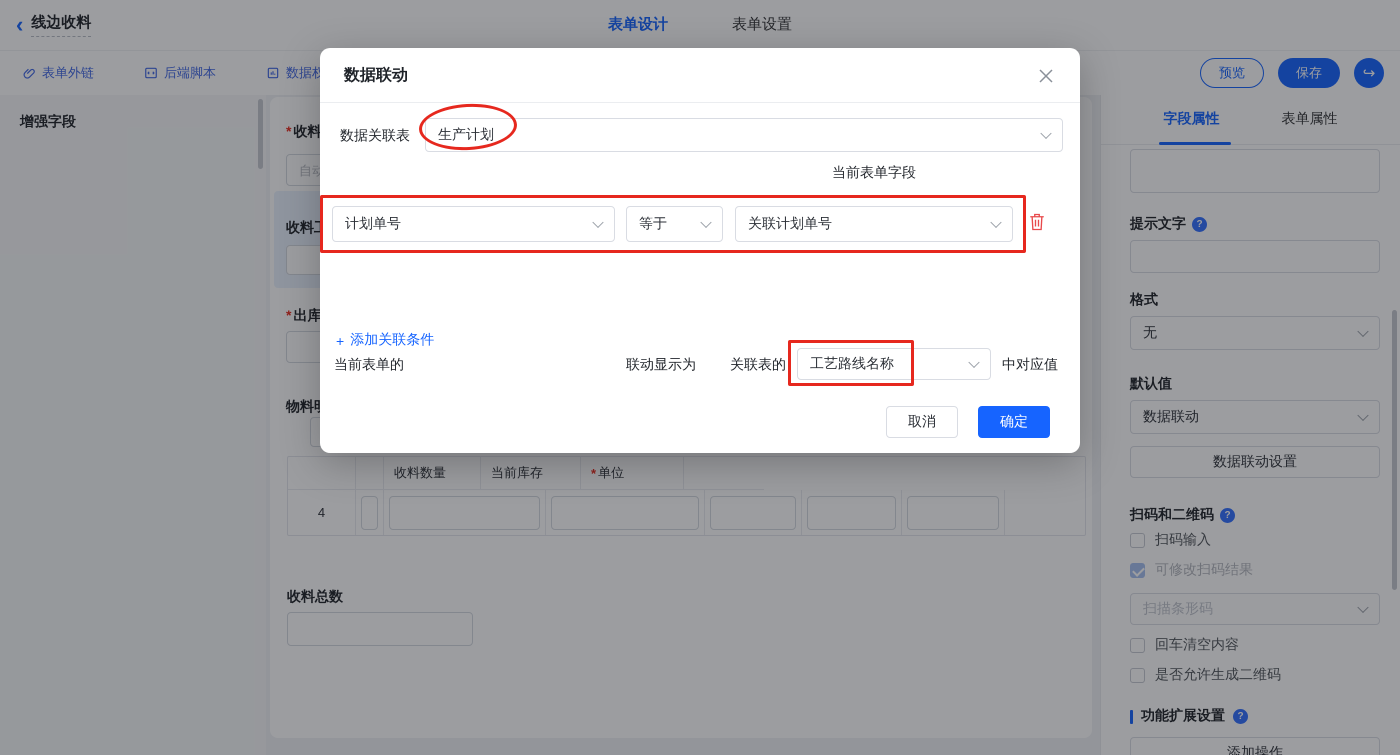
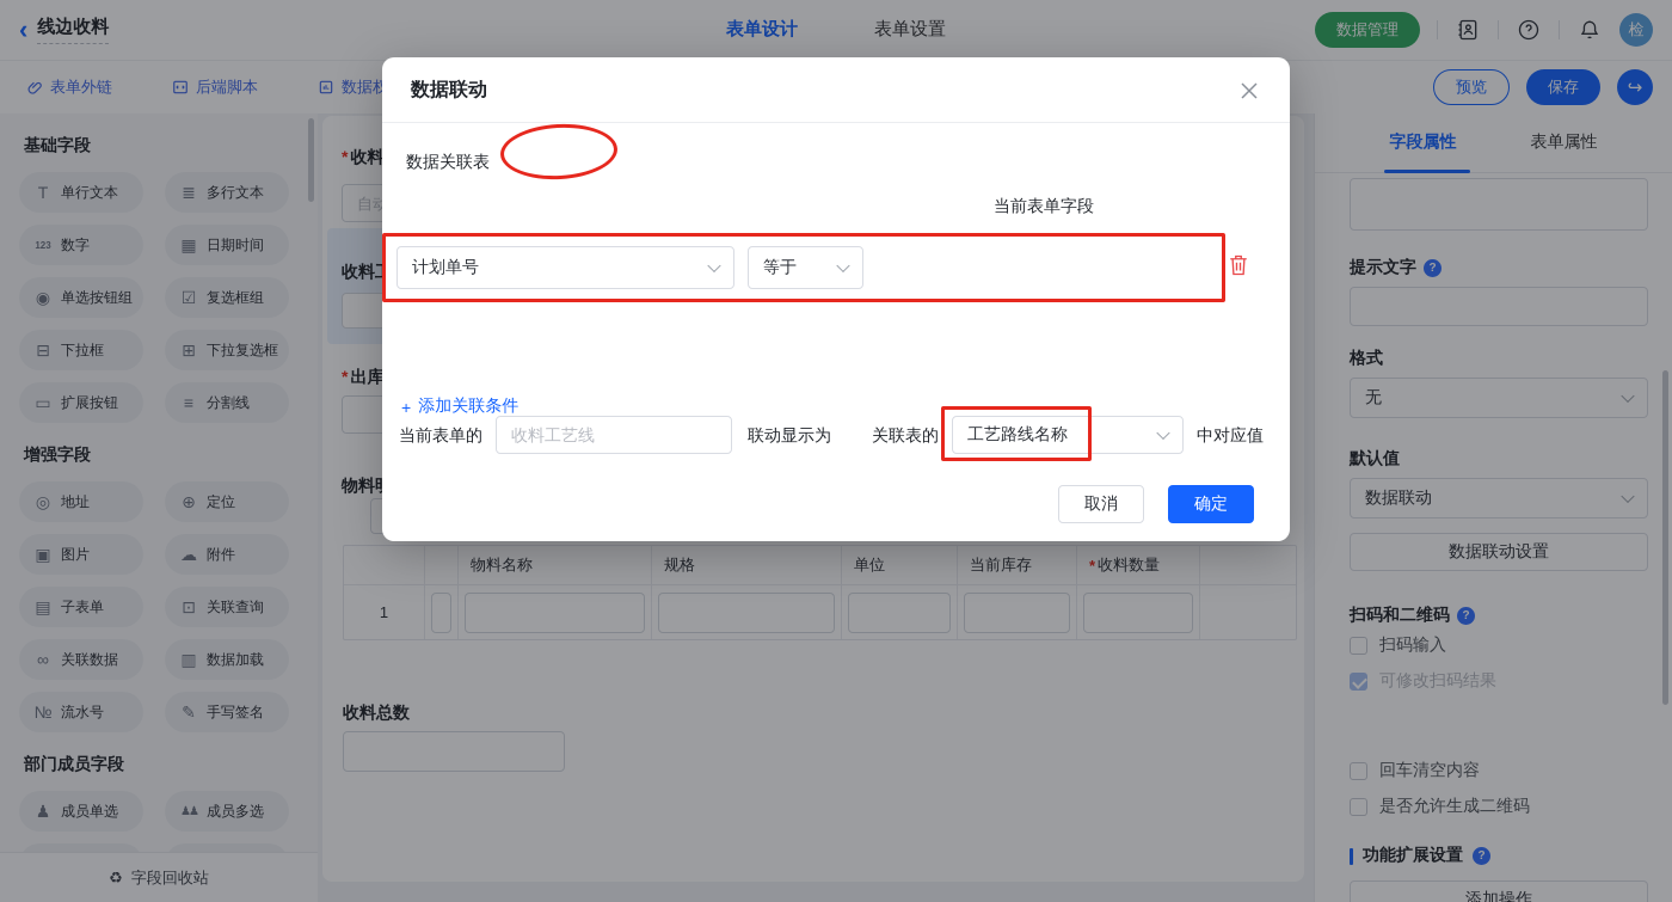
  ‹
  线边收料
  表单设计
  表单设置
+ 数据管理
+ 检
  表单外链
  后端脚本
  数据权
  预览
  保存
  ↪
+ 基础字段
+ T
+ 单行文本
+ ≣
+ 多行文本
+ 123
+ 数字
+ ▦
+ 日期时间
+ ◉
+ 单选按钮组
+ ☑
+ 复选框组
+ ⊟
+ 下拉框
+ ⊞
+ 下拉复选框
+ ▭
+ 扩展按钮
+ ≡
+ 分割线
  增强字段
+ ◎
+ 地址
+ ⊕
+ 定位
+ ▣
+ 图片
+ ☁
+ 附件
+ ▤
+ 子表单
+ ⊡
+ 关联查询
+ ∞
+ 关联数据
+ ▥
+ 数据加载
+ №
+ 流水号
+ ✎
+ 手写签名
+ 部门成员字段
+ ♟
+ 成员单选
+ ♟♟
+ 成员多选
+ ♻
+ 字段回收站
+ 物料名称
+ 规格
- 收料数量
+ 单位
  当前库存
  *
- 单位
+ 收料数量
- 4
+ 1
  收料总数
  字段属性
  表单属性
  提示文字
  ?
  格式
  无
  默认值
  数据联动
  数据联动设置
  扫码和二维码
  ?
  扫码输入
  可修改扫码结果
- 扫描条形码
  回车清空内容
  是否允许生成二维码
  功能扩展设置
  ?
  添加操作
  数据联动
  数据关联表
- 生产计划
  当前表单字段
  计划单号
  等于
- 关联计划单号
  +
  添加关联条件
  当前表单的
+ 收料工艺线
  联动显示为
  关联表的
  工艺路线名称
  中对应值
  取消
  确定
